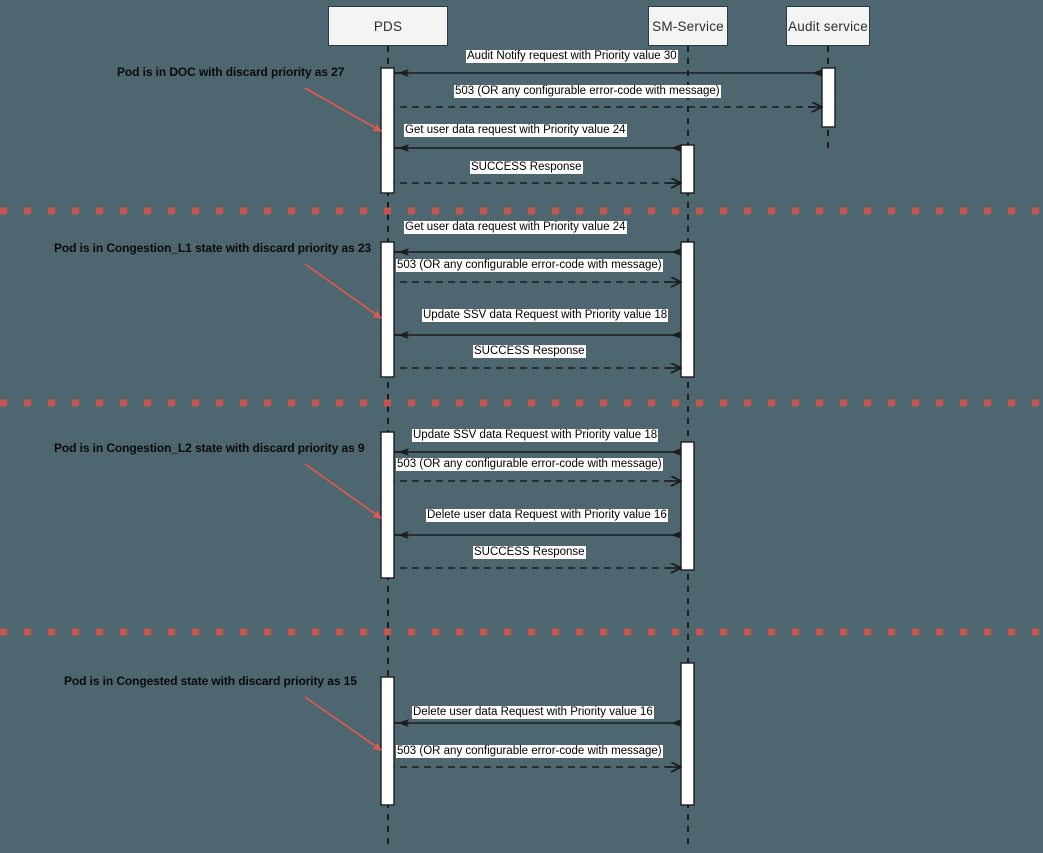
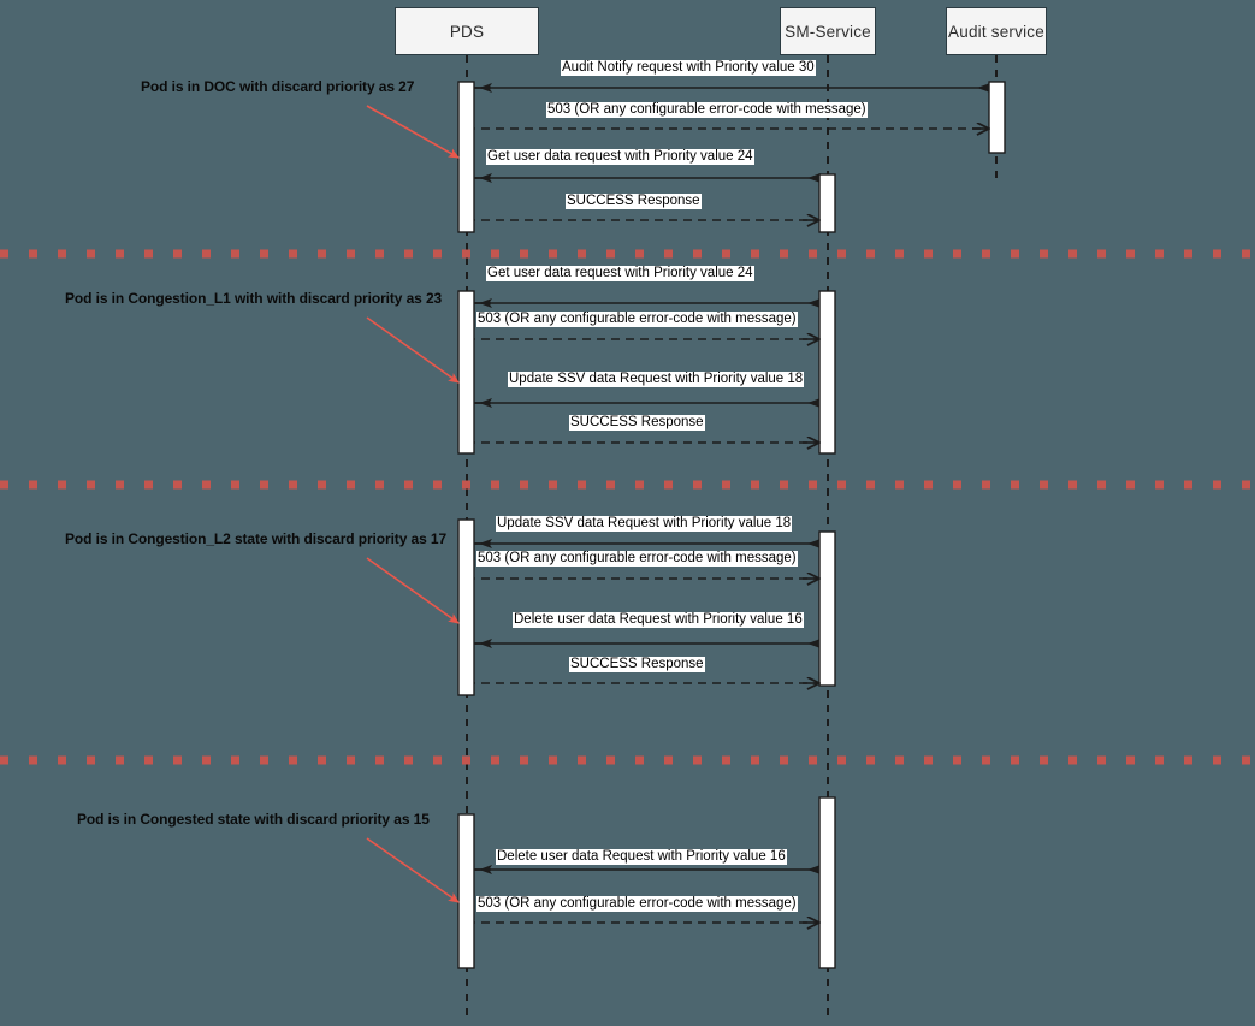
  PDS
  SM-Service
  Audit service
  Audit Notify request with Priority value 30
  503 (OR any configurable error-code with message)
  Get user data request with Priority value 24
  SUCCESS Response
  Get user data request with Priority value 24
  503 (OR any configurable error-code with message)
  Update SSV data Request with Priority value 18
  SUCCESS Response
  Update SSV data Request with Priority value 18
  503 (OR any configurable error-code with message)
  Delete user data Request with Priority value 16
  SUCCESS Response
  Delete user data Request with Priority value 16
  503 (OR any configurable error-code with message)
  Pod is in DOC with discard priority as 27
- Pod is in Congestion_L1 state with discard priority as 23
+ Pod is in Congestion_L1 with with discard priority as 23
- Pod is in Congestion_L2 state with discard priority as 9
+ Pod is in Congestion_L2 state with discard priority as 17
  Pod is in Congested state with discard priority as 15
